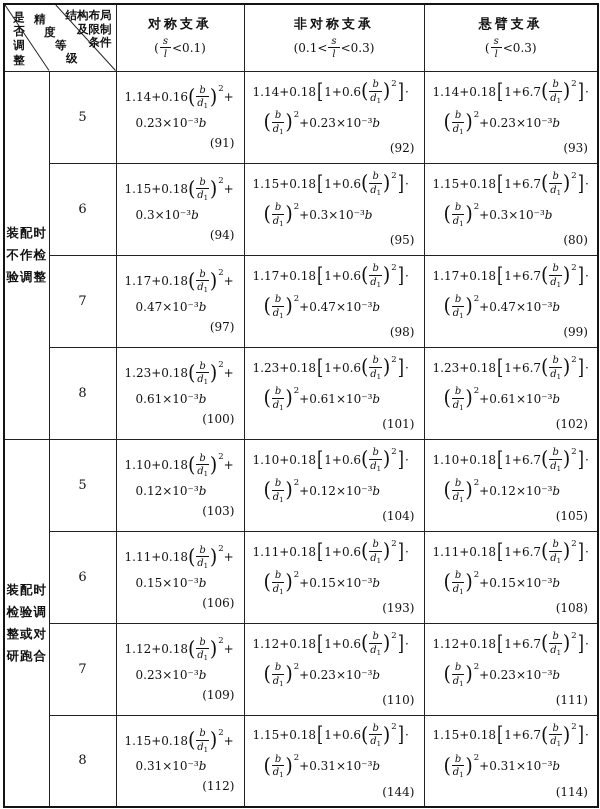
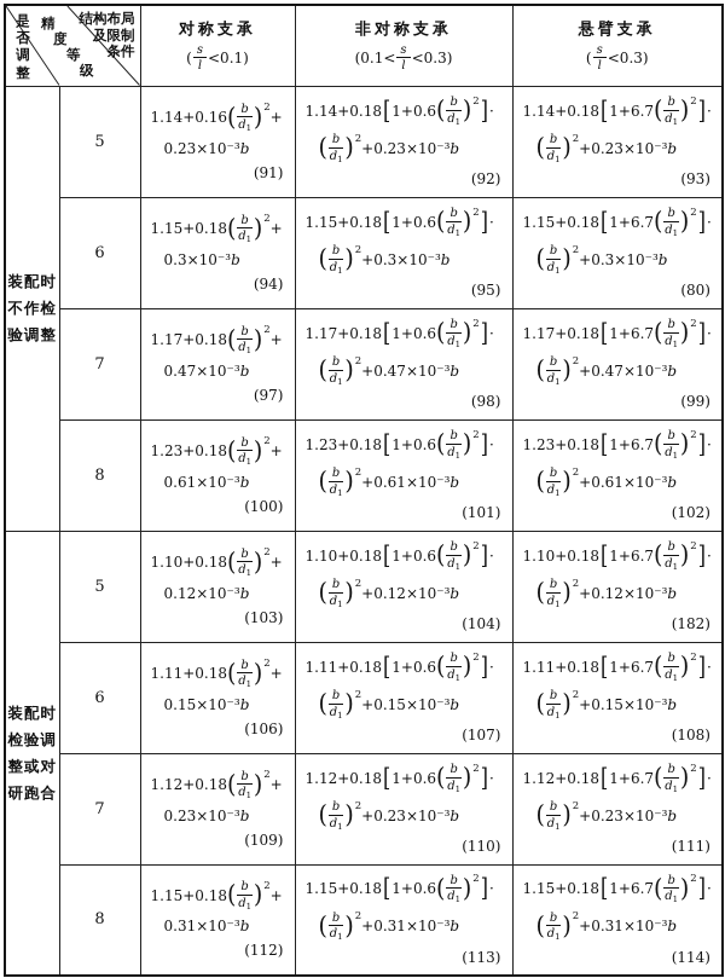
  是否调整 精度等级 结构布局及限制条件	对称支承 (sl<0.1)	非对称支承 (0.1<sl<0.3)	悬臂支承 (sl<0.3)
  装配时不作检验调整	5	1.14+0.16( bd1)2+0.23×10⁻³b(91)	1.14+0.18[1+0.6( bd1)2]·( bd1)2+0.23×10⁻³b(92)	1.14+0.18[1+6.7( bd1)2]·( bd1)2+0.23×10⁻³b(93)
  6	1.15+0.18( bd1)2+0.3×10⁻³b(94)	1.15+0.18[1+0.6( bd1)2]·( bd1)2+0.3×10⁻³b(95)	1.15+0.18[1+6.7( bd1)2]·( bd1)2+0.3×10⁻³b(80)
  7	1.17+0.18( bd1)2+0.47×10⁻³b(97)	1.17+0.18[1+0.6( bd1)2]·( bd1)2+0.47×10⁻³b(98)	1.17+0.18[1+6.7( bd1)2]·( bd1)2+0.47×10⁻³b(99)
  8	1.23+0.18( bd1)2+0.61×10⁻³b(100)	1.23+0.18[1+0.6( bd1)2]·( bd1)2+0.61×10⁻³b(101)	1.23+0.18[1+6.7( bd1)2]·( bd1)2+0.61×10⁻³b(102)
- 装配时检验调整或对研跑合	5	1.10+0.18( bd1)2+0.12×10⁻³b(103)	1.10+0.18[1+0.6( bd1)2]·( bd1)2+0.12×10⁻³b(104)	1.10+0.18[1+6.7( bd1)2]·( bd1)2+0.12×10⁻³b(105)
+ 装配时检验调整或对研跑合	5	1.10+0.18( bd1)2+0.12×10⁻³b(103)	1.10+0.18[1+0.6( bd1)2]·( bd1)2+0.12×10⁻³b(104)	1.10+0.18[1+6.7( bd1)2]·( bd1)2+0.12×10⁻³b(182)
- 6	1.11+0.18( bd1)2+0.15×10⁻³b(106)	1.11+0.18[1+0.6( bd1)2]·( bd1)2+0.15×10⁻³b(193)	1.11+0.18[1+6.7( bd1)2]·( bd1)2+0.15×10⁻³b(108)
+ 6	1.11+0.18( bd1)2+0.15×10⁻³b(106)	1.11+0.18[1+0.6( bd1)2]·( bd1)2+0.15×10⁻³b(107)	1.11+0.18[1+6.7( bd1)2]·( bd1)2+0.15×10⁻³b(108)
  7	1.12+0.18( bd1)2+0.23×10⁻³b(109)	1.12+0.18[1+0.6( bd1)2]·( bd1)2+0.23×10⁻³b(110)	1.12+0.18[1+6.7( bd1)2]·( bd1)2+0.23×10⁻³b(111)
- 8	1.15+0.18( bd1)2+0.31×10⁻³b(112)	1.15+0.18[1+0.6( bd1)2]·( bd1)2+0.31×10⁻³b(144)	1.15+0.18[1+6.7( bd1)2]·( bd1)2+0.31×10⁻³b(114)
+ 8	1.15+0.18( bd1)2+0.31×10⁻³b(112)	1.15+0.18[1+0.6( bd1)2]·( bd1)2+0.31×10⁻³b(113)	1.15+0.18[1+6.7( bd1)2]·( bd1)2+0.31×10⁻³b(114)
